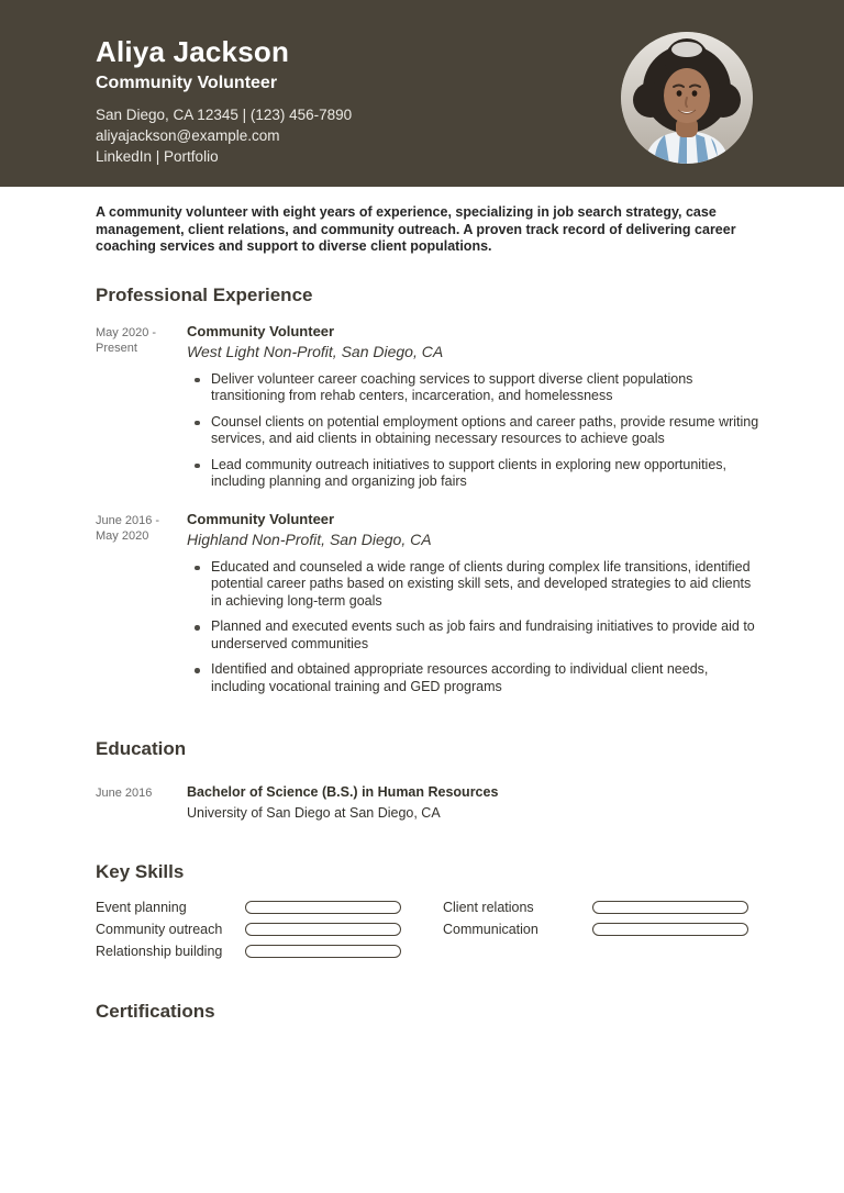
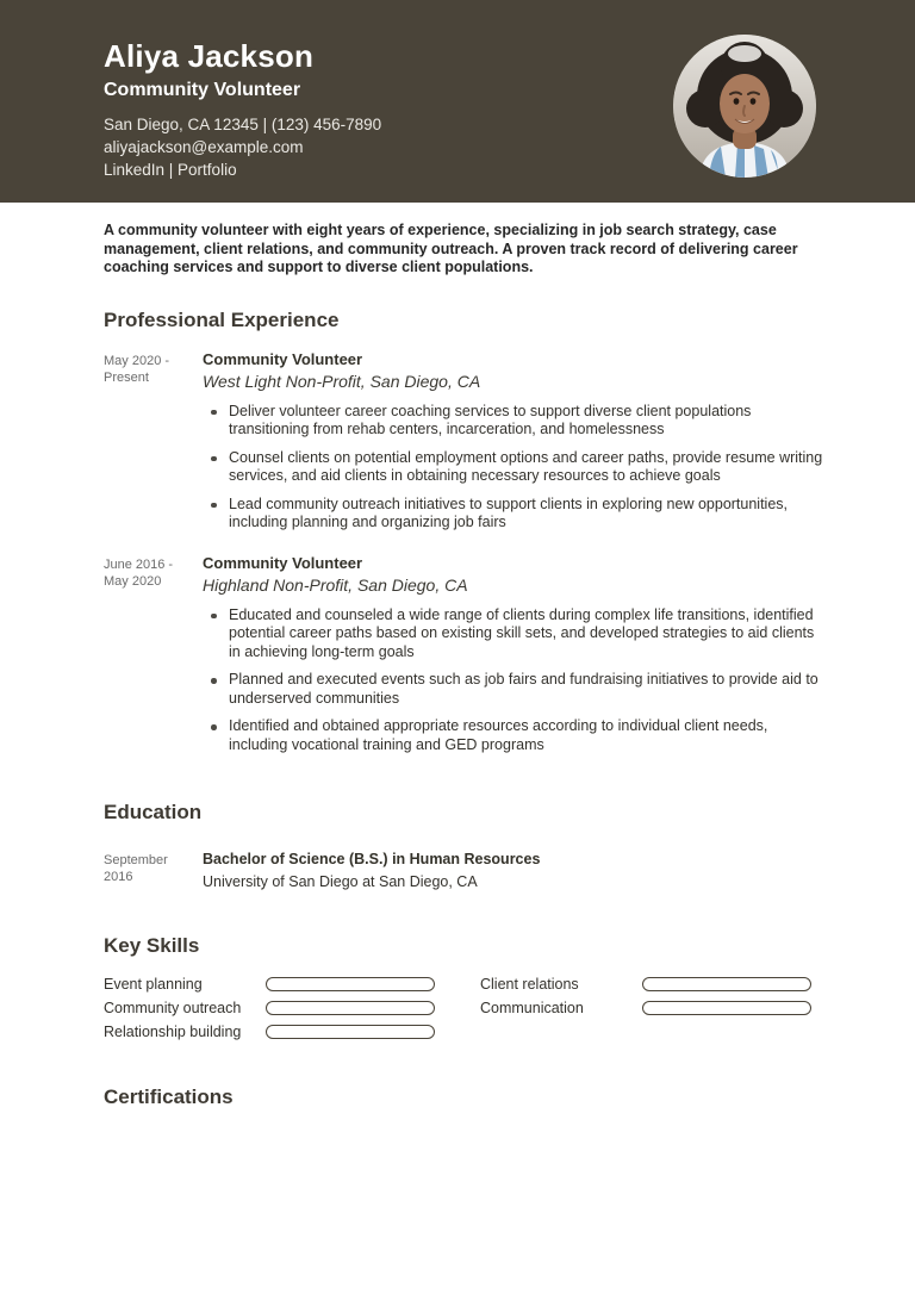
  Aliya Jackson
  Community Volunteer
  San Diego, CA 12345 | (123) 456-7890
  aliyajackson@example.com
  LinkedIn | Portfolio
  A community volunteer with eight years of experience, specializing in job search strategy, case management, client relations, and community outreach. A proven track record of delivering career coaching services and support to diverse client populations.
  Professional Experience
  May 2020 - Present
  Community Volunteer
  West Light Non-Profit, San Diego, CA
  Deliver volunteer career coaching services to support diverse client populations transitioning from rehab centers, incarceration, and homelessness
  Counsel clients on potential employment options and career paths, provide resume writing services, and aid clients in obtaining necessary resources to achieve goals
  Lead community outreach initiatives to support clients in exploring new opportunities, including planning and organizing job fairs
  June 2016 - May 2020
  Community Volunteer
  Highland Non-Profit, San Diego, CA
  Educated and counseled a wide range of clients during complex life transitions, identified potential career paths based on existing skill sets, and developed strategies to aid clients in achieving long-term goals
  Planned and executed events such as job fairs and fundraising initiatives to provide aid to underserved communities
  Identified and obtained appropriate resources according to individual client needs, including vocational training and GED programs
  Education
- June 2016
+ September 2016
  Bachelor of Science (B.S.) in Human Resources
  University of San Diego at San Diego, CA
  Key Skills
  Event planning
  Community outreach
  Relationship building
  Client relations
  Communication
  Certifications
